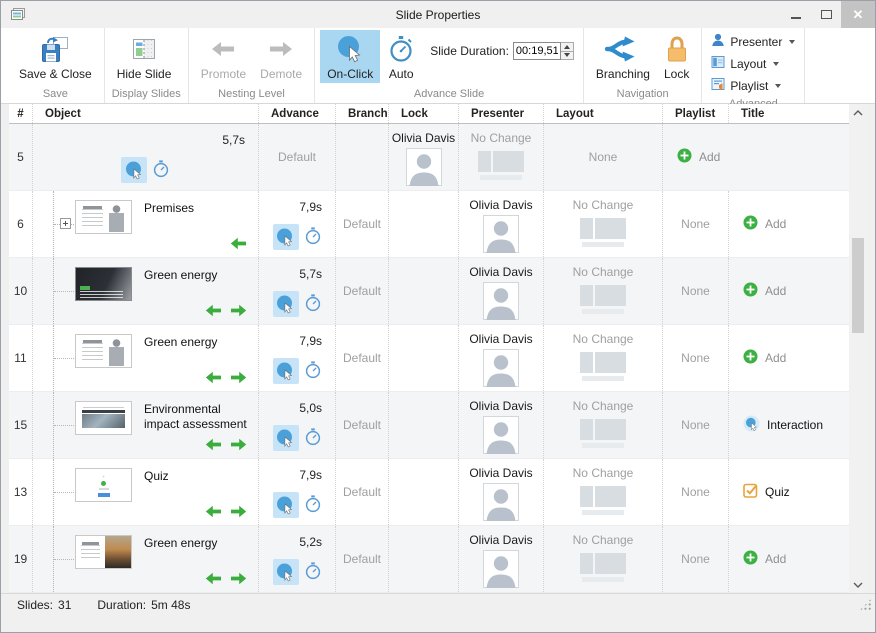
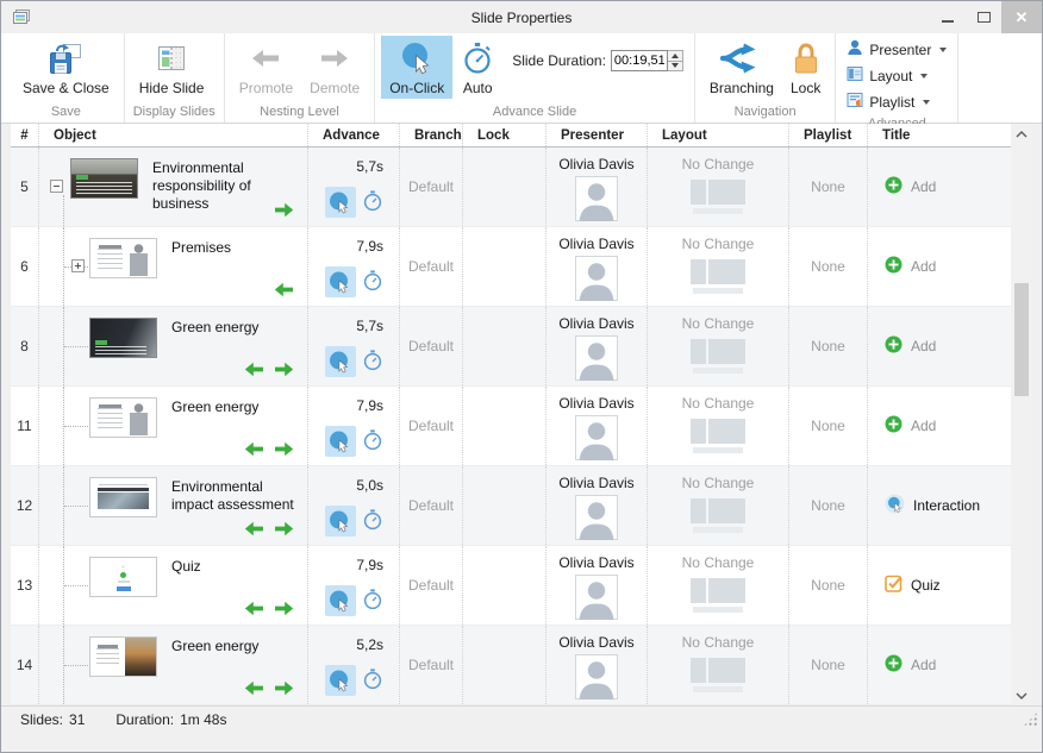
  Slide Properties
  ✕
  Save & Close
  Save
  Hide Slide
  Display Slides
  Promote
  Demote
  Nesting Level
  On-Click
  Auto
  Slide Duration:
  00:19,51
  Advance Slide
  Branching
  Lock
  Navigation
  Presenter
  Layout
  Playlist
  #
  Object
  Advance
  Lock
  Presenter
  Layout
  Playlist
  Title
  5
+ Environmental responsibility of business
  5,7s
  Default
  Olivia Davis
  No Change
  None
  Add
  6
  Premises
  7,9s
  Default
  Olivia Davis
  No Change
  None
  Add
- 10
+ 8
  Green energy
  5,7s
  Default
  Olivia Davis
  No Change
  None
  Add
  11
  Green energy
  7,9s
  Default
  Olivia Davis
  No Change
  None
  Add
- 15
+ 12
  Environmental impact assessment
  5,0s
  Default
  Olivia Davis
  No Change
  None
  Interaction
  13
  Quiz
  7,9s
  Default
  Olivia Davis
  No Change
  None
  Quiz
- 19
+ 14
  Green energy
  5,2s
  Default
  Olivia Davis
  No Change
  None
  Add
  Slides:
  31
  Duration:
- 5m 48s
+ 1m 48s
